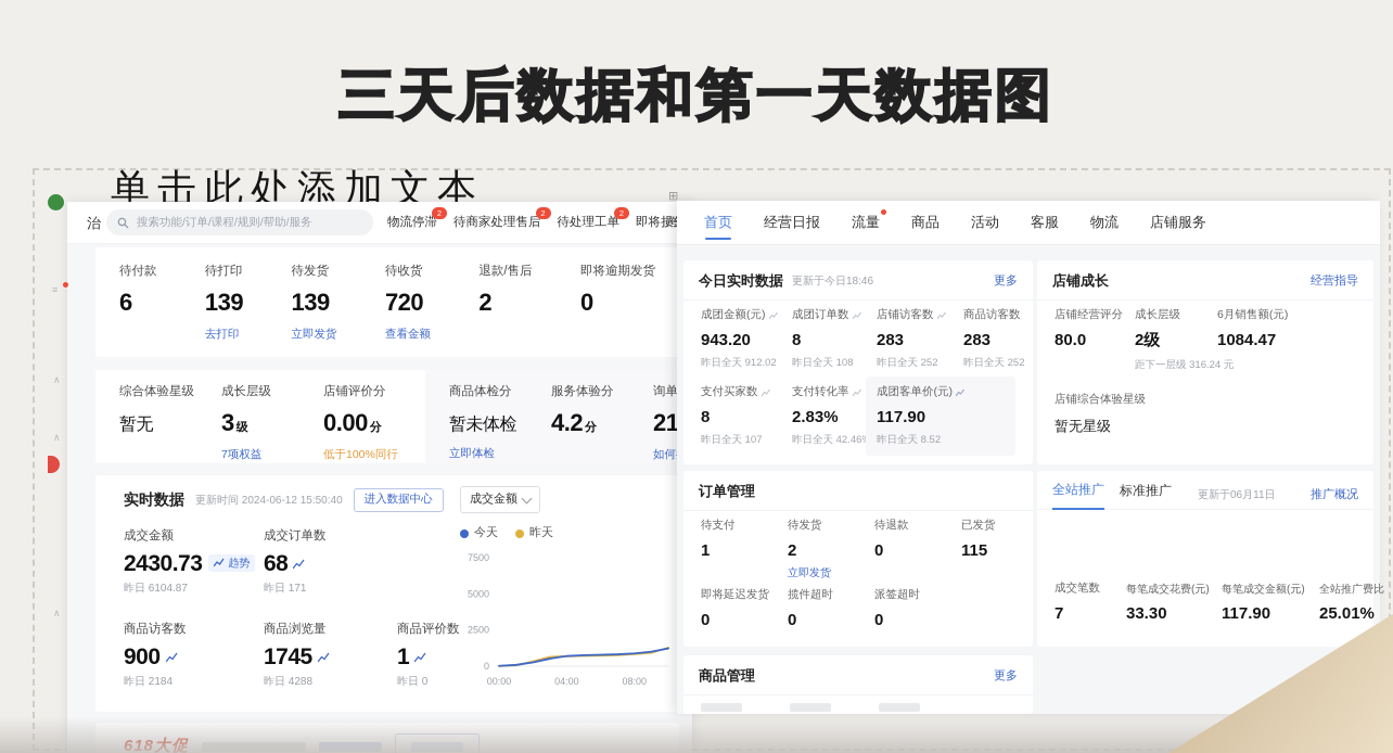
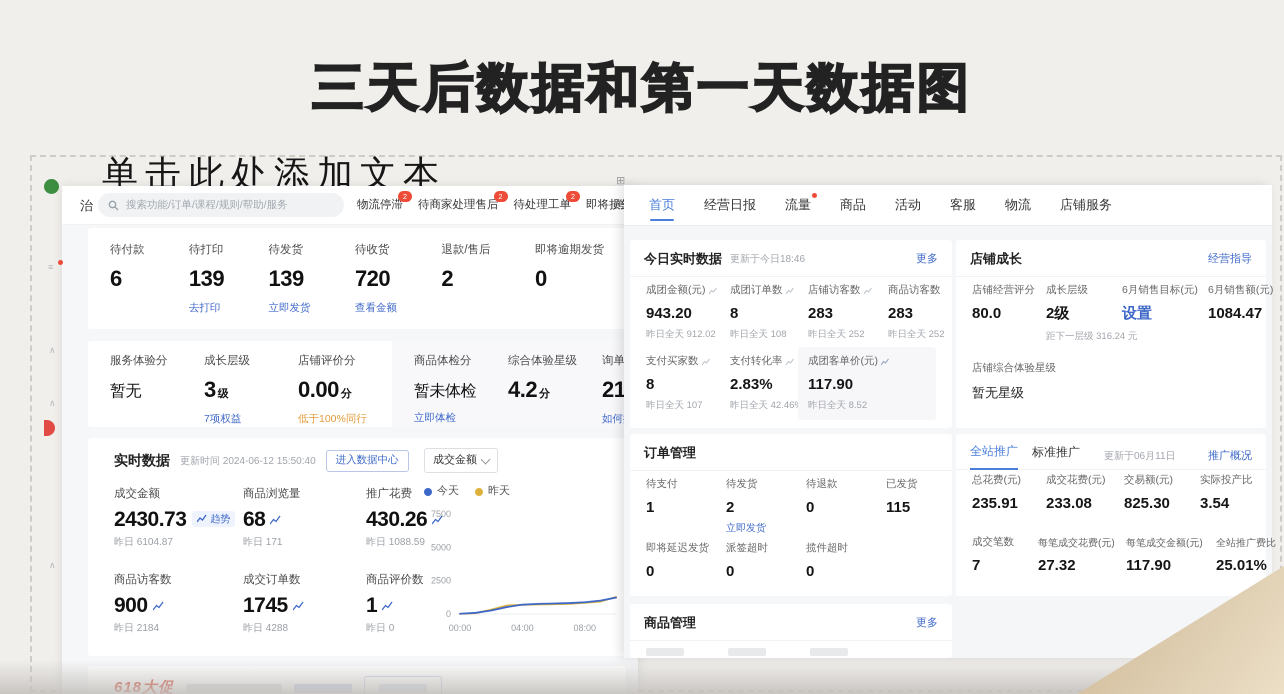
  三天后数据和第一天数据图
  单击此处添加文本
  ≡
  ∧
  ∧
  ∧
  ⊞
  治
  搜索功能/订单/课程/规则/帮助/服务
  物流停滞
  2
  待商家处理售后
  2
  待处理工单
  2
  待付款
  6
  待打印
  139
  去打印
  待发货
  139
  立即发货
  待收货
  720
  查看金额
  退款/售后
  2
  即将逾期发货
  0
- 综合体验星级
+ 服务体验分
  暂无
  成长层级
  3 级
  7项权益
  店铺评价分
  0.00 分
  低于100%同行
  商品体检分
  暂未体检
  立即体检
- 服务体验分
+ 综合体验星级
  4.2 分
  实时数据
  更新时间 2024-06-12 15:50:40
  进入数据中心
  成交金额
  今天
  昨天
  7500
  5000
  2500
  0
  00:00
  04:00
  08:00
  成交金额
  2430.73
  趋势
  昨日 6104.87
- 成交订单数
+ 商品浏览量
  68
  昨日 171
+ 推广花费
+ 430.26
+ 昨日 1088.59
  商品访客数
  900
  昨日 2184
- 商品浏览量
+ 成交订单数
  1745
  昨日 4288
  商品评价数
  1
  昨日 0
  首页
  经营日报
  流量
  商品
  活动
  客服
  物流
  店铺服务
  今日实时数据
  更新于今日18:46
  更多
  成团金额(元)
  943.20
  昨日全天 912.02
  成团订单数
  8
  昨日全天 108
  店铺访客数
  283
  昨日全天 252
  商品访客数
  283
  昨日全天 252
  支付买家数
  8
  昨日全天 107
  支付转化率
  2.83%
  昨日全天 42.46
  成团客单价(元)
  117.90
  昨日全天 8.52
  店铺成长
  经营指导
  店铺经营评分
  80.0
  成长层级
  2级
  距下一层级 316.2
+ 6月销售目标(元)
+ 设置
  6月销售额(元)
  1084.47
  店铺综合体验星级
  暂无星级
  订单管理
  待支付
  1
  待发货
  2
  立即发货
  待退款
  0
  已发货
  115
  即将延迟发货
  0
- 揽件超时
+ 派签超时
  0
- 派签超时
+ 揽件超时
  0
  全站推广
  标准推广
  更新于06月11日
  推广概况
+ 总花费(元)
+ 235.91
+ 成交花费(元)
+ 233.08
+ 交易额(元)
+ 825.30
+ 实际投产比
+ 3.54
  成交笔数
  7
  每笔成交花费(元)
- 33.30
+ 27.32
  每笔成交金额(元)
  117.90
  全站推广费比
  25.01%
  商品管理
  更多
